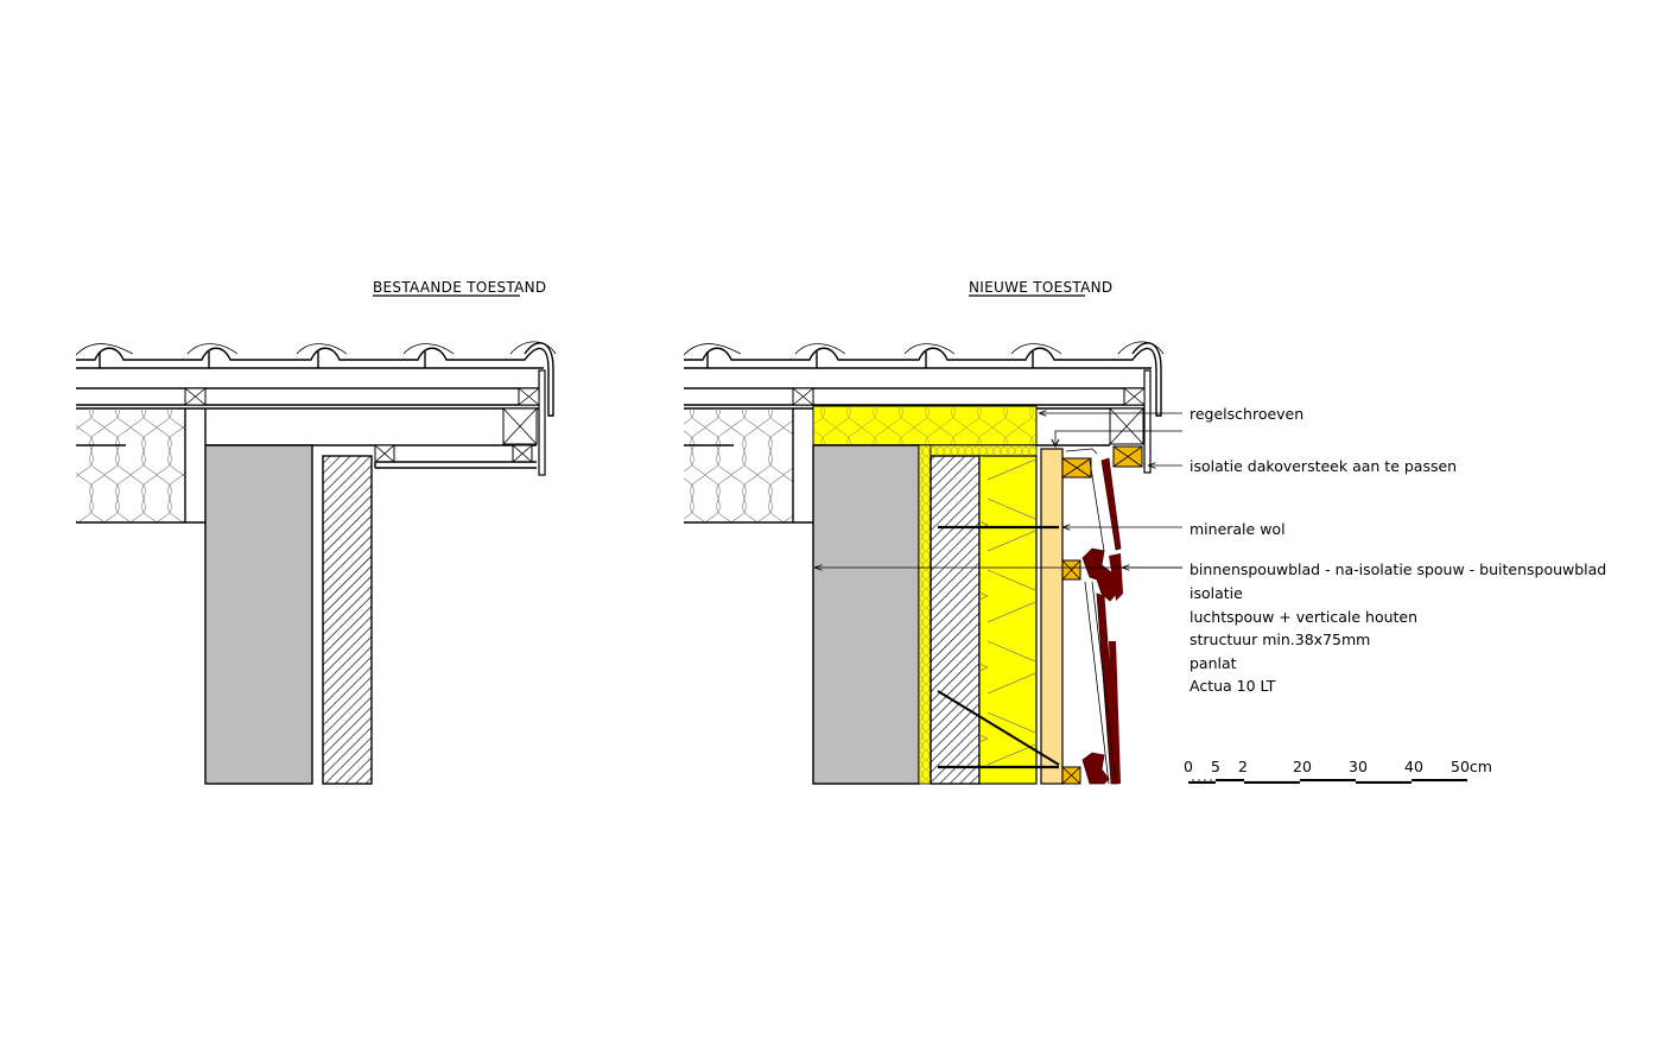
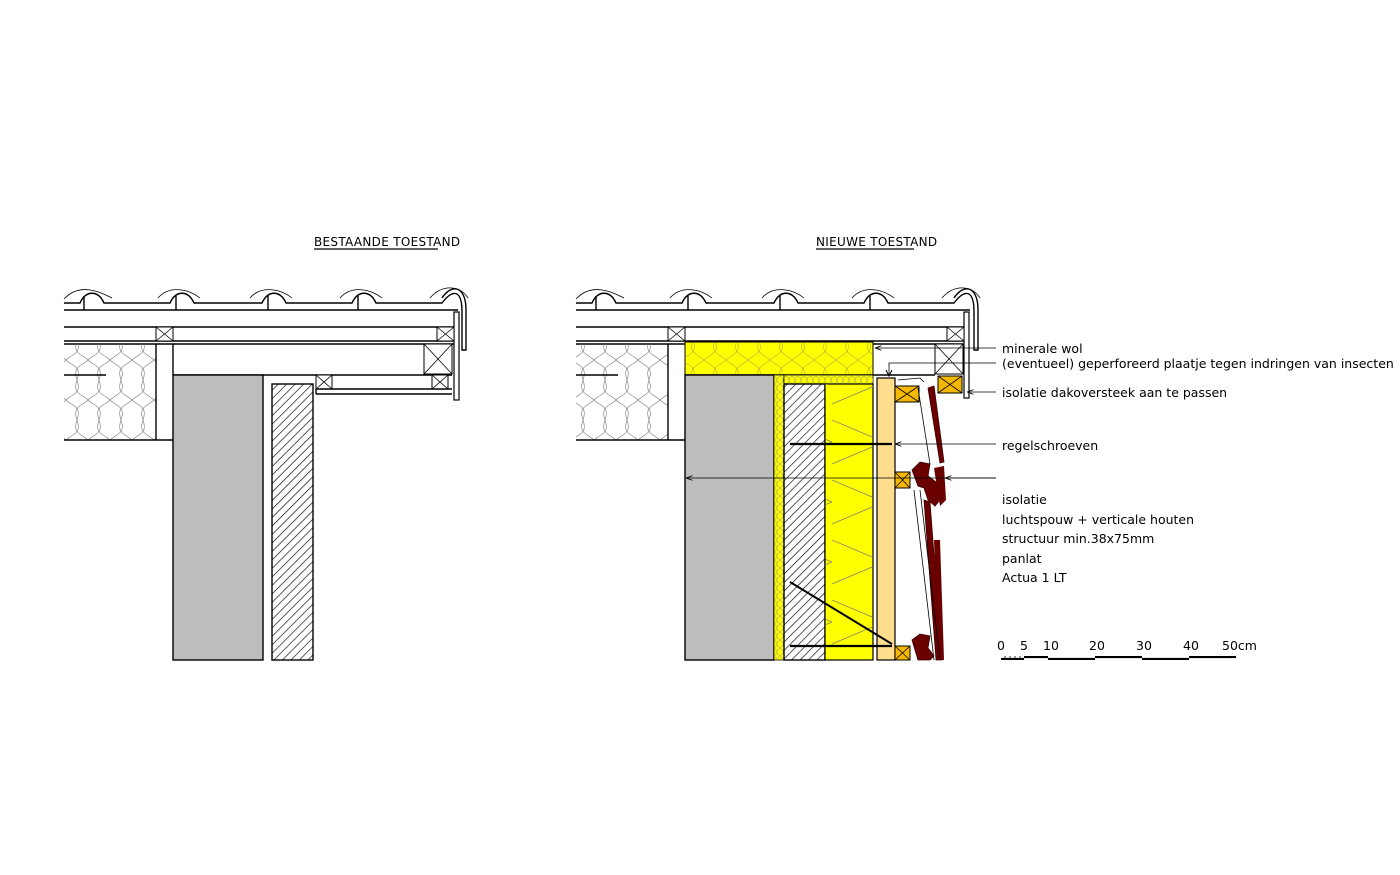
  BESTAANDE TOESTAND
  NIEUWE TOESTAND
- regelschroeven
+ minerale wol
+ (eventueel) geperforeerd plaatje tegen indringen van insecten
  isolatie dakoversteek aan te passen
- minerale wol
+ regelschroeven
- binnenspouwblad - na-isolatie spouw - buitenspouwblad
  isolatie
  luchtspouw + verticale houten
  structuur min.38x75mm
  panlat
- Actua 10 LT
+ Actua 1 LT
  0
  5
- 2
+ 10
  20
  30
  40
  50cm
